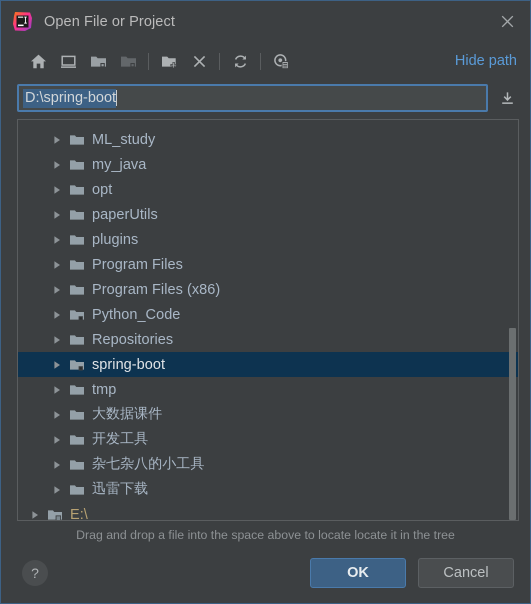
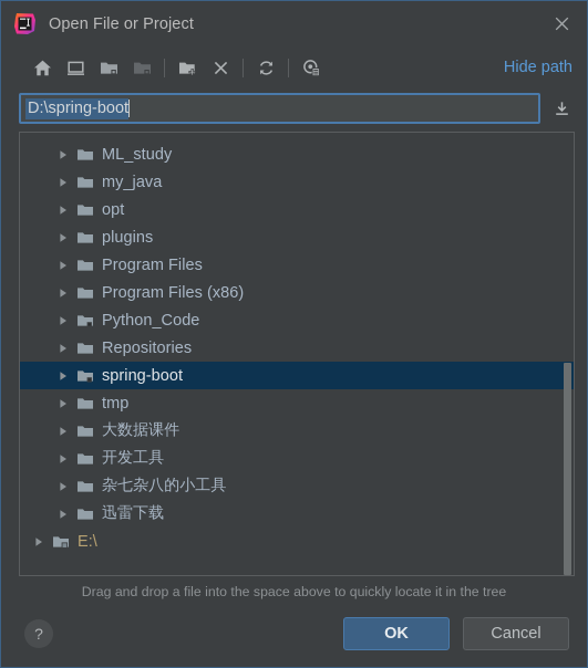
  Open File or Project
  Hide path
  D:\spring-boot
  ML_study
  my_java
  opt
- paperUtils
  plugins
  Program Files
  Program Files (x86)
  Python_Code
  Repositories
  spring-boot
  tmp
  大数据课件
  开发工具
  杂七杂八的小工具
  迅雷下载
  E:\
- Drag and drop a file into the space above to locate locate it in the tree
+ Drag and drop a file into the space above to quickly locate it in the tree
  ?
  OK
  Cancel
